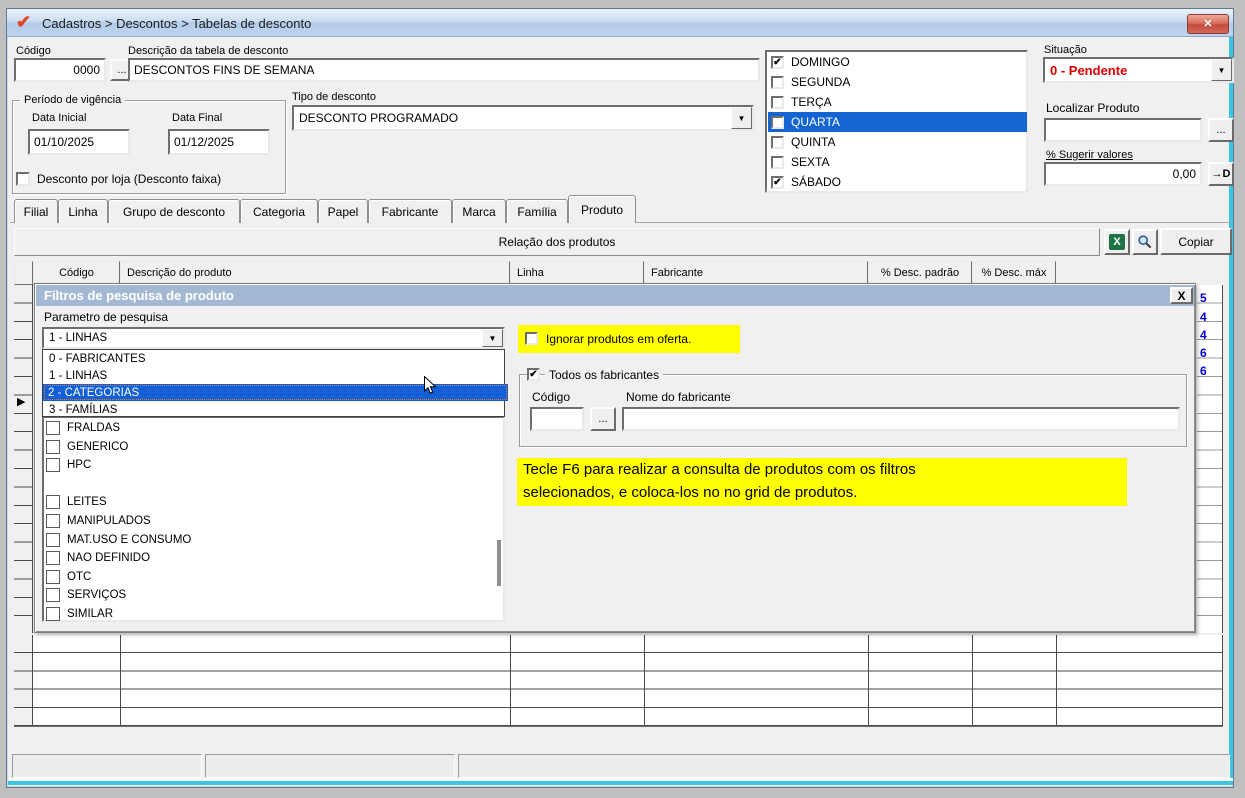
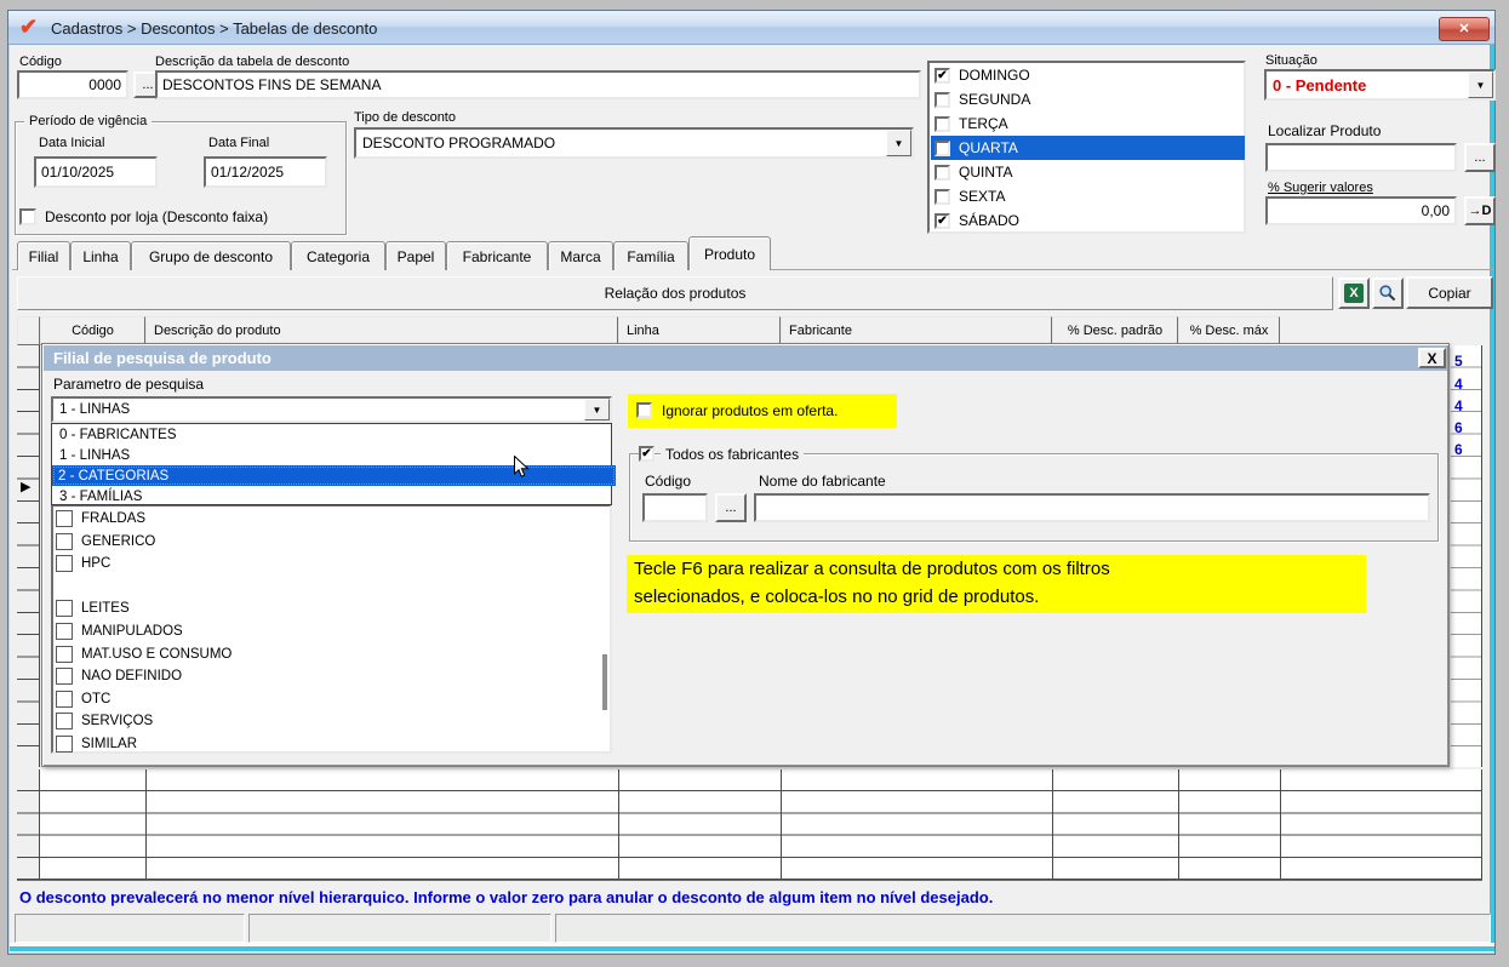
  ✔
  Cadastros > Descontos > Tabelas de desconto
  ✕
  Código
  0000
  ...
  Descrição da tabela de desconto
  DESCONTOS FINS DE SEMANA
  Período de vigência
  Data Inicial
  Data Final
  01/10/2025
  01/12/2025
  Tipo de desconto
  DESCONTO PROGRAMADO
  ▼
  ✔
  DOMINGO
  SEGUNDA
  TERÇA
  QUARTA
  QUINTA
  SEXTA
  ✔
  SÁBADO
  Situação
  0 - Pendente
  ▼
  Localizar Produto
  ...
  % Sugerir valores
  0,00
  →D
  Desconto por loja (Desconto faixa)
  Filial
  Linha
  Grupo de desconto
  Categoria
  Papel
  Fabricante
  Marca
  Família
  Produto
  Relação dos produtos
  X
  Copiar
  Código
  Descrição do produto
  Linha
  Fabricante
  % Desc. padrão
  % Desc. máx
  ▶
  5
  4
  4
  6
  6
- Filtros de pesquisa de produto
+ Filial de pesquisa de produto
  X
  Parametro de pesquisa
  1 - LINHAS
  ▼
  0 - FABRICANTES
  1 - LINHAS
  2 - CATEGORIAS
  3 - FAMÍLIAS
  FRALDAS
  GENERICO
  HPC
  LEITES
  MANIPULADOS
  MAT.USO E CONSUMO
  NAO DEFINIDO
  OTC
  SERVIÇOS
  SIMILAR
  Ignorar produtos em oferta.
  ✔
  Todos os fabricantes
  Código
  ...
  Nome do fabricante
  Tecle F6 para realizar a consulta de produtos com os filtros
  selecionados, e coloca-los no no grid de produtos.
+ O desconto prevalecerá no menor nível hierarquico. Informe o valor zero para anular o desconto de algum item no nível desejado.
